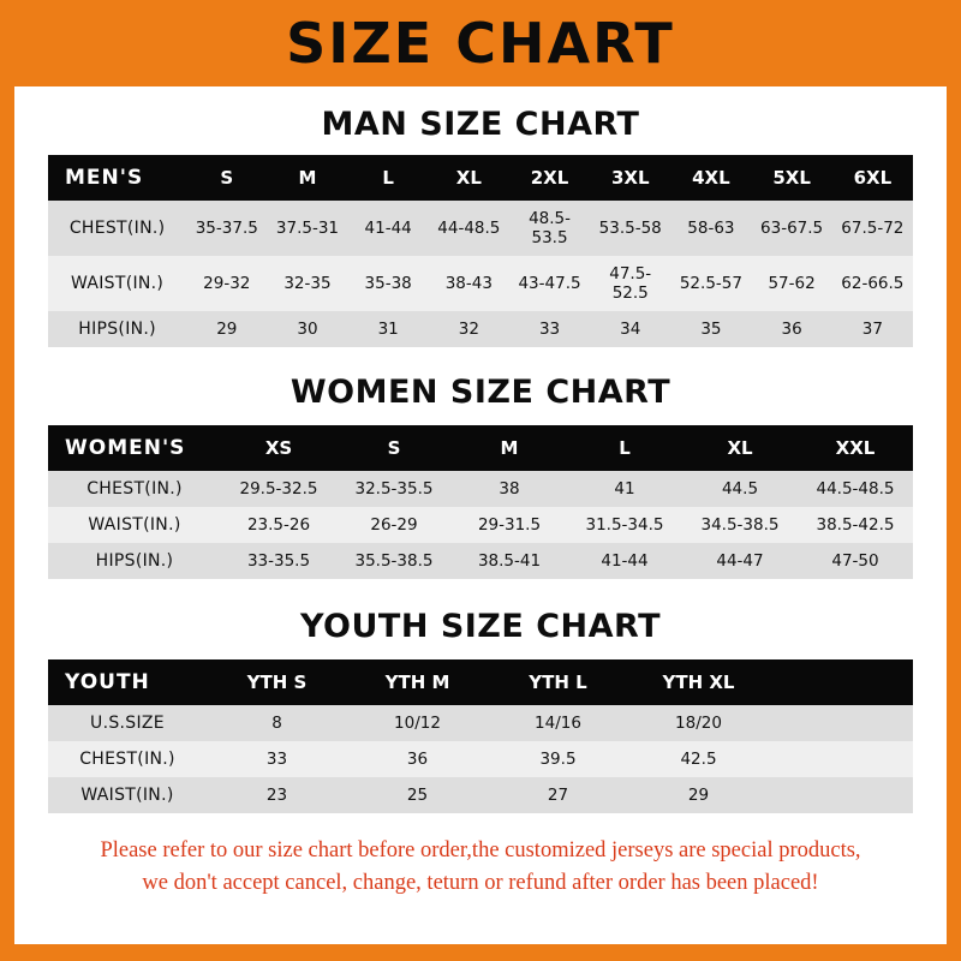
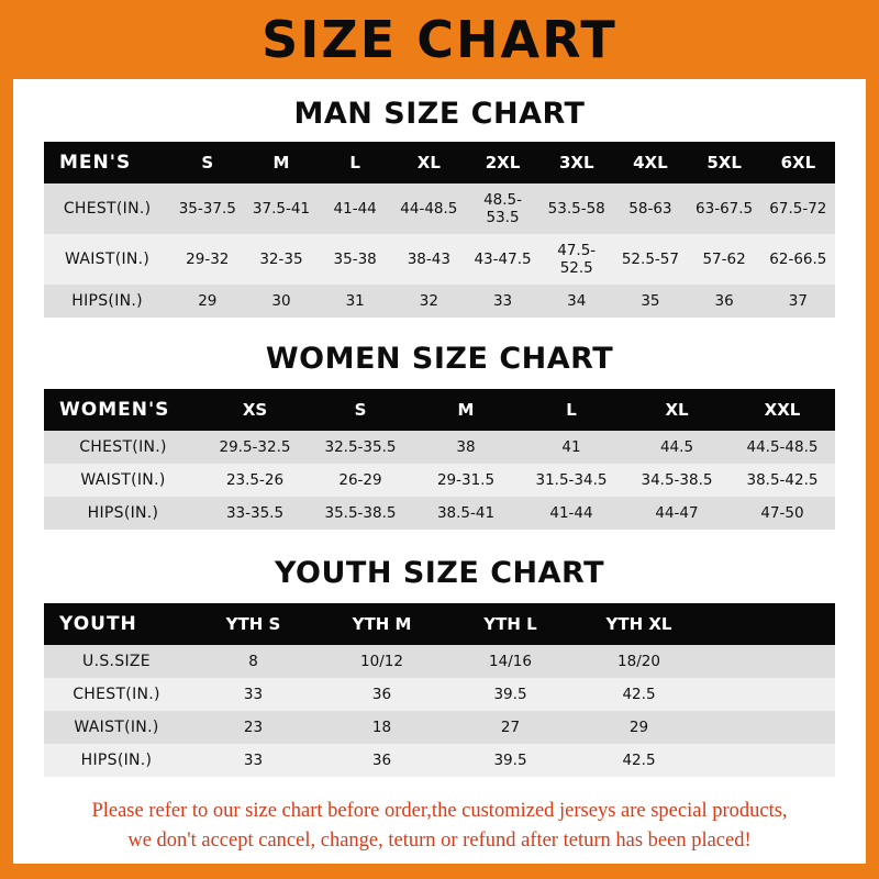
  SIZE CHART
  MAN SIZE CHART
  MEN'S	S	M	L	XL	2XL	3XL	4XL	5XL	6XL
- CHEST(IN.)	35-37.5	37.5-31	41-44	44-48.5	48.5-53.5	53.5-58	58-63	63-67.5	67.5-72
+ CHEST(IN.)	35-37.5	37.5-41	41-44	44-48.5	48.5-53.5	53.5-58	58-63	63-67.5	67.5-72
  WAIST(IN.)	29-32	32-35	35-38	38-43	43-47.5	47.5-52.5	52.5-57	57-62	62-66.5
  HIPS(IN.)	29	30	31	32	33	34	35	36	37
  WOMEN SIZE CHART
  WOMEN'S	XS	S	M	L	XL	XXL
  CHEST(IN.)	29.5-32.5	32.5-35.5	38	41	44.5	44.5-48.5
  WAIST(IN.)	23.5-26	26-29	29-31.5	31.5-34.5	34.5-38.5	38.5-42.5
  HIPS(IN.)	33-35.5	35.5-38.5	38.5-41	41-44	44-47	47-50
  YOUTH SIZE CHART
  YOUTH	YTH S	YTH M	YTH L	YTH XL
  U.S.SIZE	8	10/12	14/16	18/20
  CHEST(IN.)	33	36	39.5	42.5
- WAIST(IN.)	23	25	27	29
+ WAIST(IN.)	23	18	27	29
+ HIPS(IN.)	33	36	39.5	42.5
  Please refer to our size chart before order,the customized jerseys are special products,
- we don't accept cancel, change, teturn or refund after order has been placed!
+ we don't accept cancel, change, teturn or refund after teturn has been placed!
